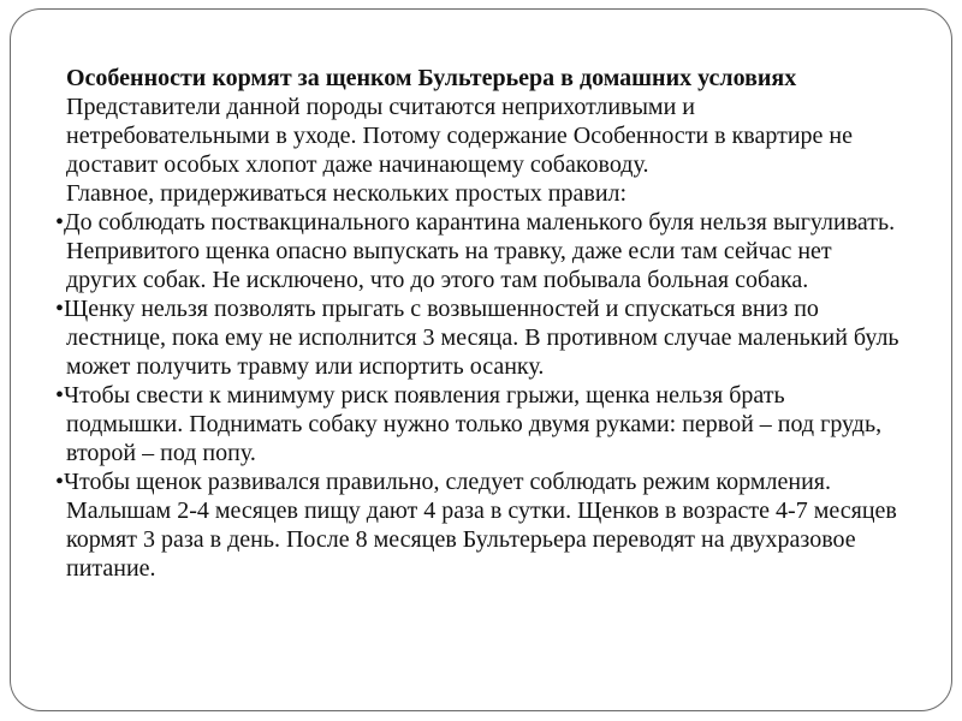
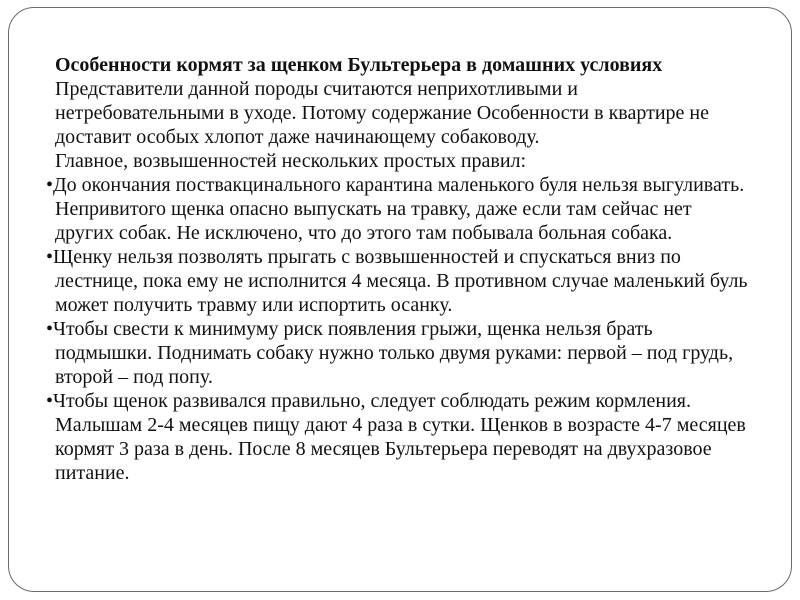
  Особенности кормят за щенком Бультерьера в домашних условиях
  Представители данной породы считаются неприхотливыми и нетребовательными в уходе. Потому содержание Особенности в квартире не доставит особых хлопот даже начинающему собаководу.
- Главное, придерживаться нескольких простых правил:
+ Главное, возвышенностей нескольких простых правил:
- •До соблюдать поствакцинального карантина маленького буля нельзя выгуливать. Непривитого щенка опасно выпускать на травку, даже если там сейчас нет других собак. Не исключено, что до этого там побывала больная собака.
+ •До окончания поствакцинального карантина маленького буля нельзя выгуливать. Непривитого щенка опасно выпускать на травку, даже если там сейчас нет других собак. Не исключено, что до этого там побывала больная собака.
- •Щенку нельзя позволять прыгать с возвышенностей и спускаться вниз по лестнице, пока ему не исполнится 3 месяца. В противном случае маленький буль может получить травму или испортить осанку.
+ •Щенку нельзя позволять прыгать с возвышенностей и спускаться вниз по лестнице, пока ему не исполнится 4 месяца. В противном случае маленький буль может получить травму или испортить осанку.
  •Чтобы свести к минимуму риск появления грыжи, щенка нельзя брать подмышки. Поднимать собаку нужно только двумя руками: первой – под грудь, второй – под попу.
  •Чтобы щенок развивался правильно, следует соблюдать режим кормления. Малышам 2-4 месяцев пищу дают 4 раза в сутки. Щенков в возрасте 4-7 месяцев кормят 3 раза в день. После 8 месяцев Бультерьера переводят на двухразовое питание.
